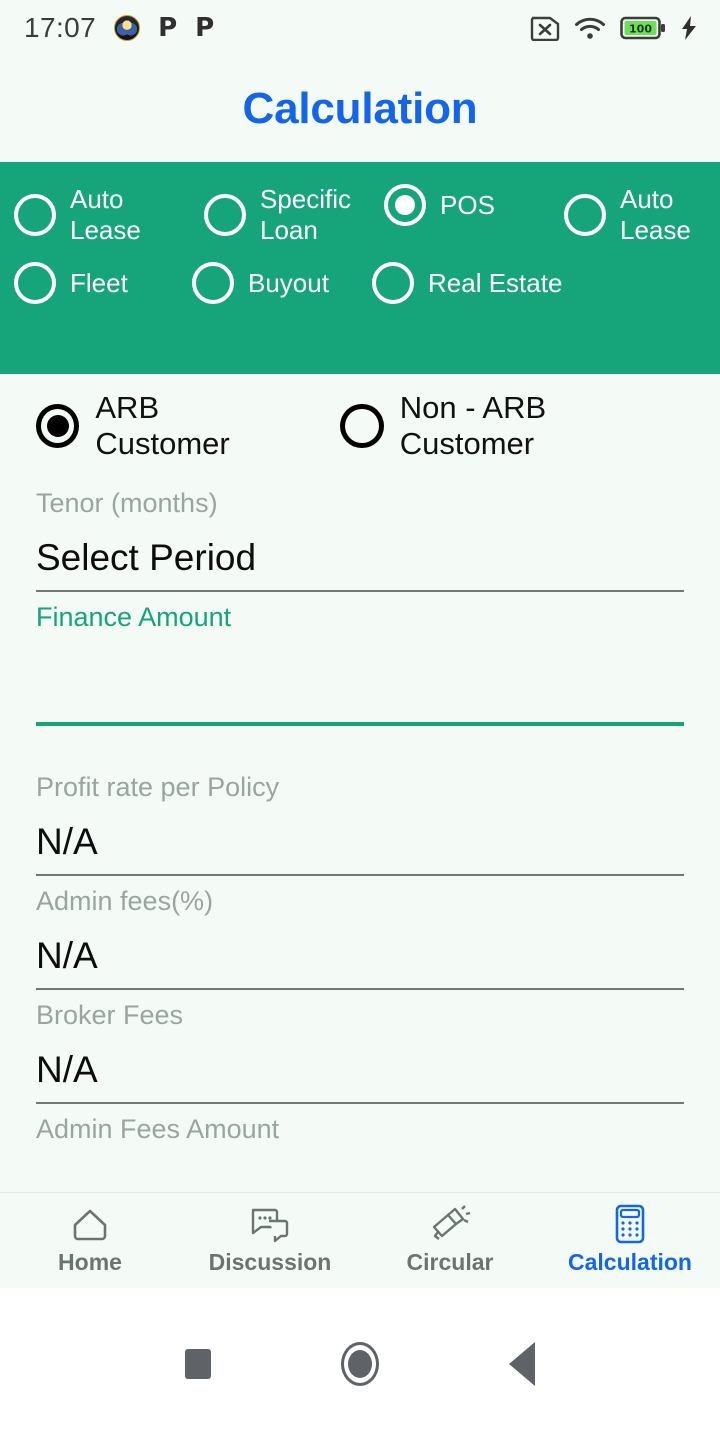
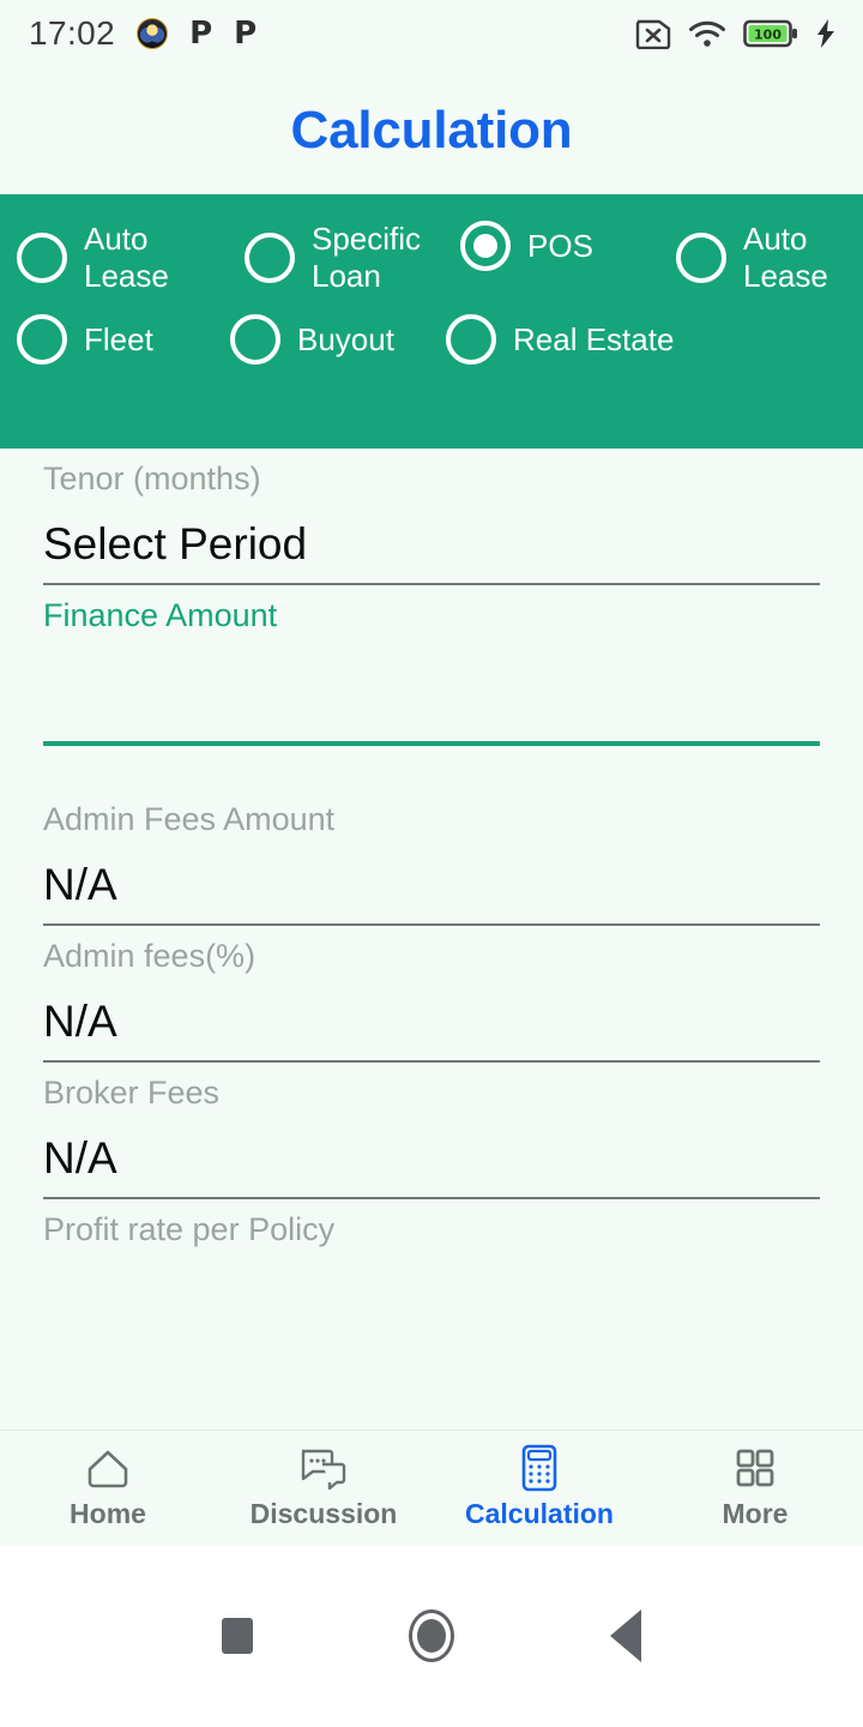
- 17:07
+ 17:02
  P
  P
  100
  Calculation
  Auto
  Lease
  Specific
  Loan
  POS
  Auto
  Lease
  Fleet
  Buyout
  Real Estate
- ARB Customer
- Non - ARB Customer
  Tenor (months)
  Select Period
  Finance Amount
- Profit rate per Policy
+ Admin Fees Amount
  N/A
  Admin fees(%)
  N/A
  Broker Fees
  N/A
- Admin Fees Amount
+ Profit rate per Policy
  Home
  Discussion
- Circular
  Calculation
+ More
